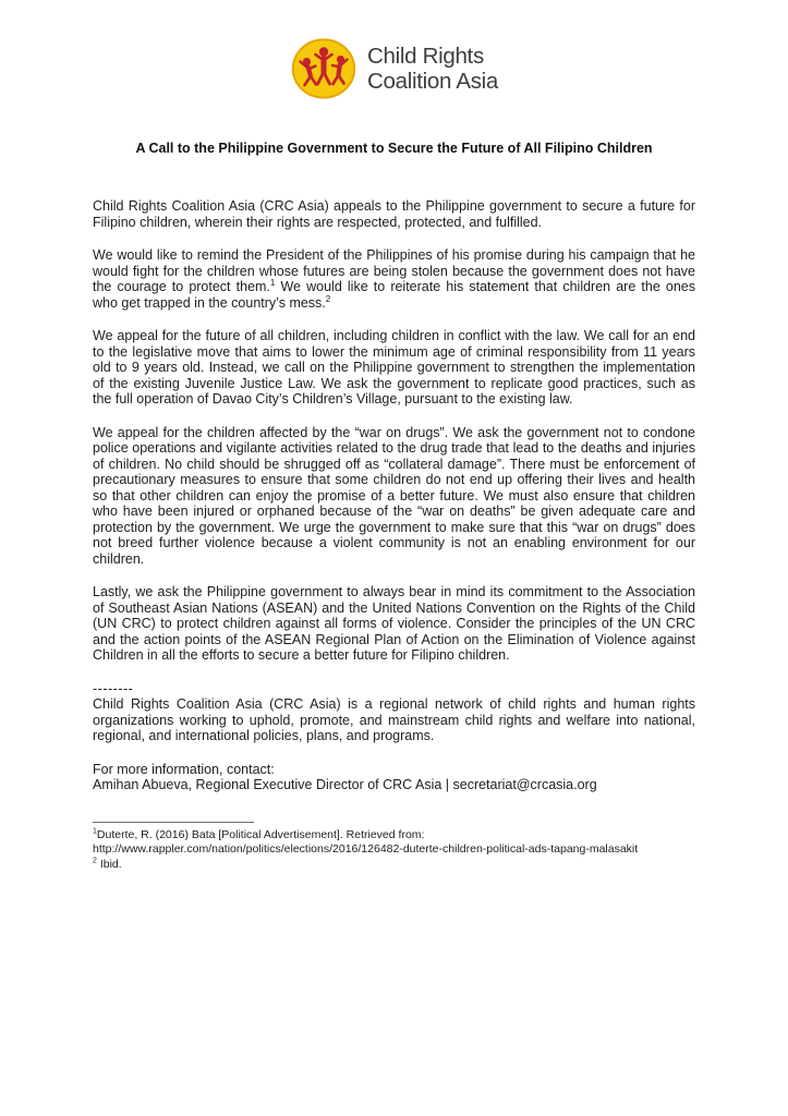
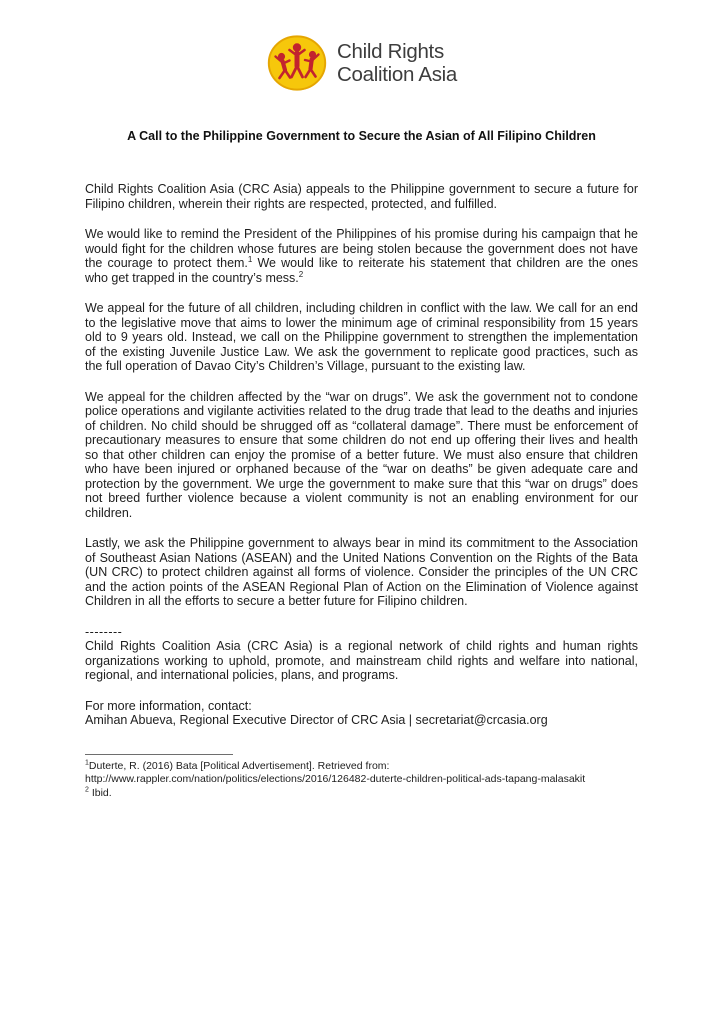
  Child Rights
  Coalition Asia
- A Call to the Philippine Government to Secure the Future of All Filipino Children
+ A Call to the Philippine Government to Secure the Asian of All Filipino Children
  Child Rights Coalition Asia (CRC Asia) appeals to the Philippine government to secure a future for Filipino children, wherein their rights are respected, protected, and fulfilled.
  We would like to remind the President of the Philippines of his promise during his campaign that he would fight for the children whose futures are being stolen because the government does not have the courage to protect them.1 We would like to reiterate his statement that children are the ones who get trapped in the country’s mess.2
- We appeal for the future of all children, including children in conflict with the law. We call for an end to the legislative move that aims to lower the minimum age of criminal responsibility from 11 years old to 9 years old. Instead, we call on the Philippine government to strengthen the implementation of the existing Juvenile Justice Law. We ask the government to replicate good practices, such as the full operation of Davao City’s Children’s Village, pursuant to the existing law.
+ We appeal for the future of all children, including children in conflict with the law. We call for an end to the legislative move that aims to lower the minimum age of criminal responsibility from 15 years old to 9 years old. Instead, we call on the Philippine government to strengthen the implementation of the existing Juvenile Justice Law. We ask the government to replicate good practices, such as the full operation of Davao City’s Children’s Village, pursuant to the existing law.
  We appeal for the children affected by the “war on drugs”. We ask the government not to condone police operations and vigilante activities related to the drug trade that lead to the deaths and injuries of children. No child should be shrugged off as “collateral damage”. There must be enforcement of precautionary measures to ensure that some children do not end up offering their lives and health so that other children can enjoy the promise of a better future. We must also ensure that children who have been injured or orphaned because of the “war on deaths” be given adequate care and protection by the government. We urge the government to make sure that this “war on drugs” does not breed further violence because a violent community is not an enabling environment for our children.
- Lastly, we ask the Philippine government to always bear in mind its commitment to the Association of Southeast Asian Nations (ASEAN) and the United Nations Convention on the Rights of the Child (UN CRC) to protect children against all forms of violence. Consider the principles of the UN CRC and the action points of the ASEAN Regional Plan of Action on the Elimination of Violence against Children in all the efforts to secure a better future for Filipino children.
+ Lastly, we ask the Philippine government to always bear in mind its commitment to the Association of Southeast Asian Nations (ASEAN) and the United Nations Convention on the Rights of the Bata (UN CRC) to protect children against all forms of violence. Consider the principles of the UN CRC and the action points of the ASEAN Regional Plan of Action on the Elimination of Violence against Children in all the efforts to secure a better future for Filipino children.
  --------
  Child Rights Coalition Asia (CRC Asia) is a regional network of child rights and human rights organizations working to uphold, promote, and mainstream child rights and welfare into national, regional, and international policies, plans, and programs.
  For more information, contact:
  Amihan Abueva, Regional Executive Director of CRC Asia | secretariat@crcasia.org
  Duterte, R. (2016) Bata [Political Advertisement]. Retrieved from:
  http://www.rappler.com/nation/politics/elections/2016/126482-duterte-children-political-ads-tapang-malasakit
  Ibid.
